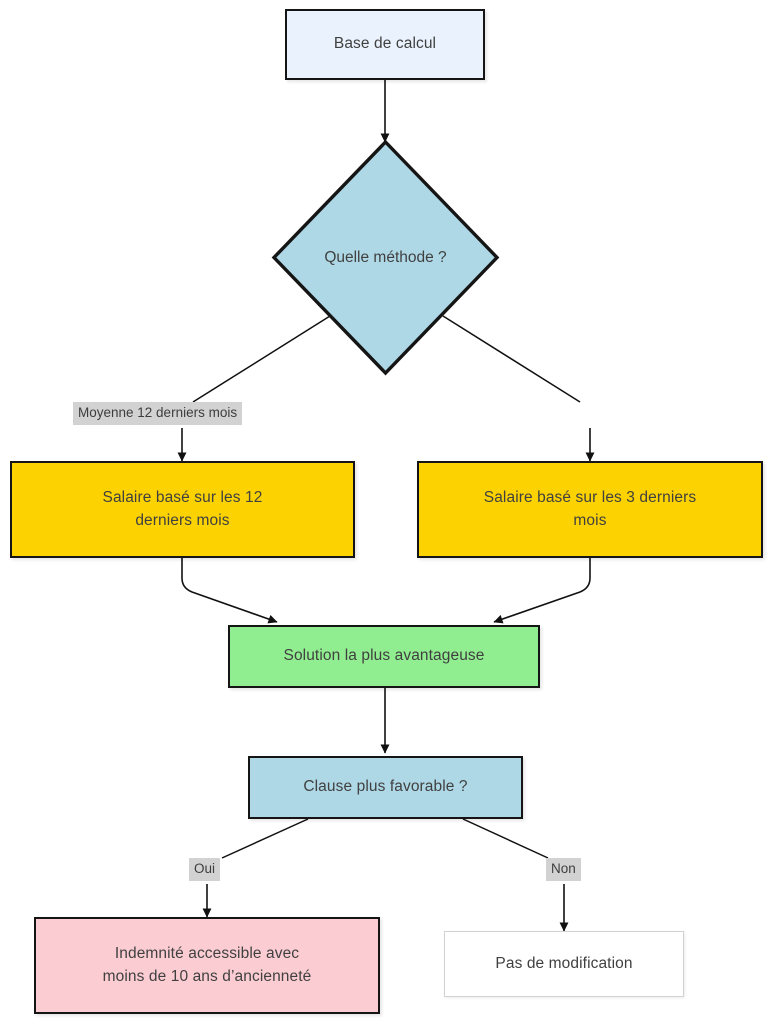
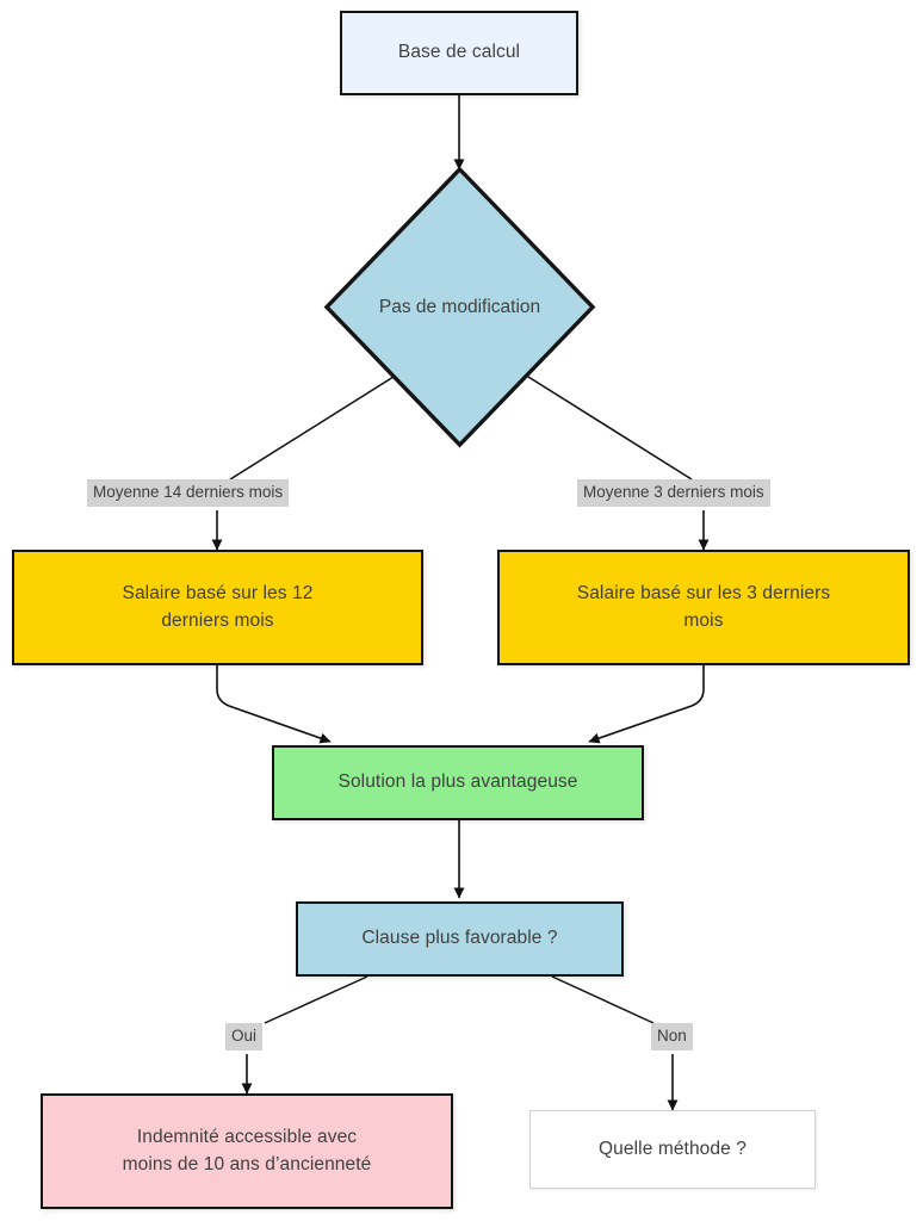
  Base de calcul
- Quelle méthode ?
+ Pas de modification
- Moyenne 12 derniers mois
+ Moyenne 14 derniers mois
+ Moyenne 3 derniers mois
  Salaire basé sur les 12
  derniers mois
  Salaire basé sur les 3 derniers
  mois
  Solution la plus avantageuse
  Clause plus favorable ?
  Oui
  Non
  Indemnité accessible avec
  moins de 10 ans d’ancienneté
- Pas de modification
+ Quelle méthode ?
